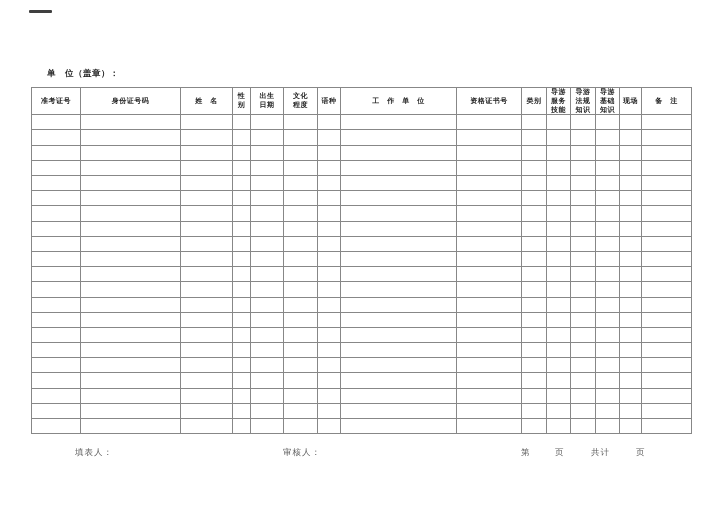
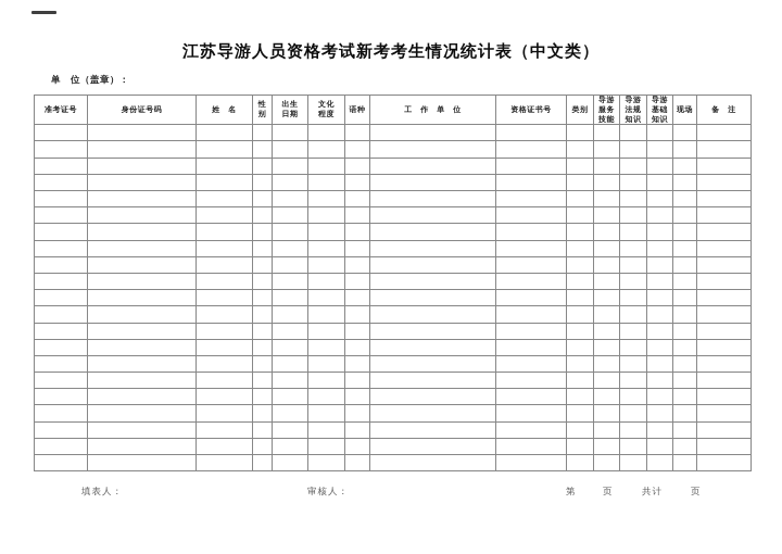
+ 江苏导游人员资格考试新考考生情况统计表（中文类）
  单 位（盖章）：
  准考证号	身份证号码	姓 名	性 别	出生 日期	文化 程度	语种	工 作 单 位	资格证书号	类别	导游 服务 技能	导游 法规 知识	导游 基础 知识	现场	备 注
  填表人：
  审核人：
  第
  页
  共计
  页
